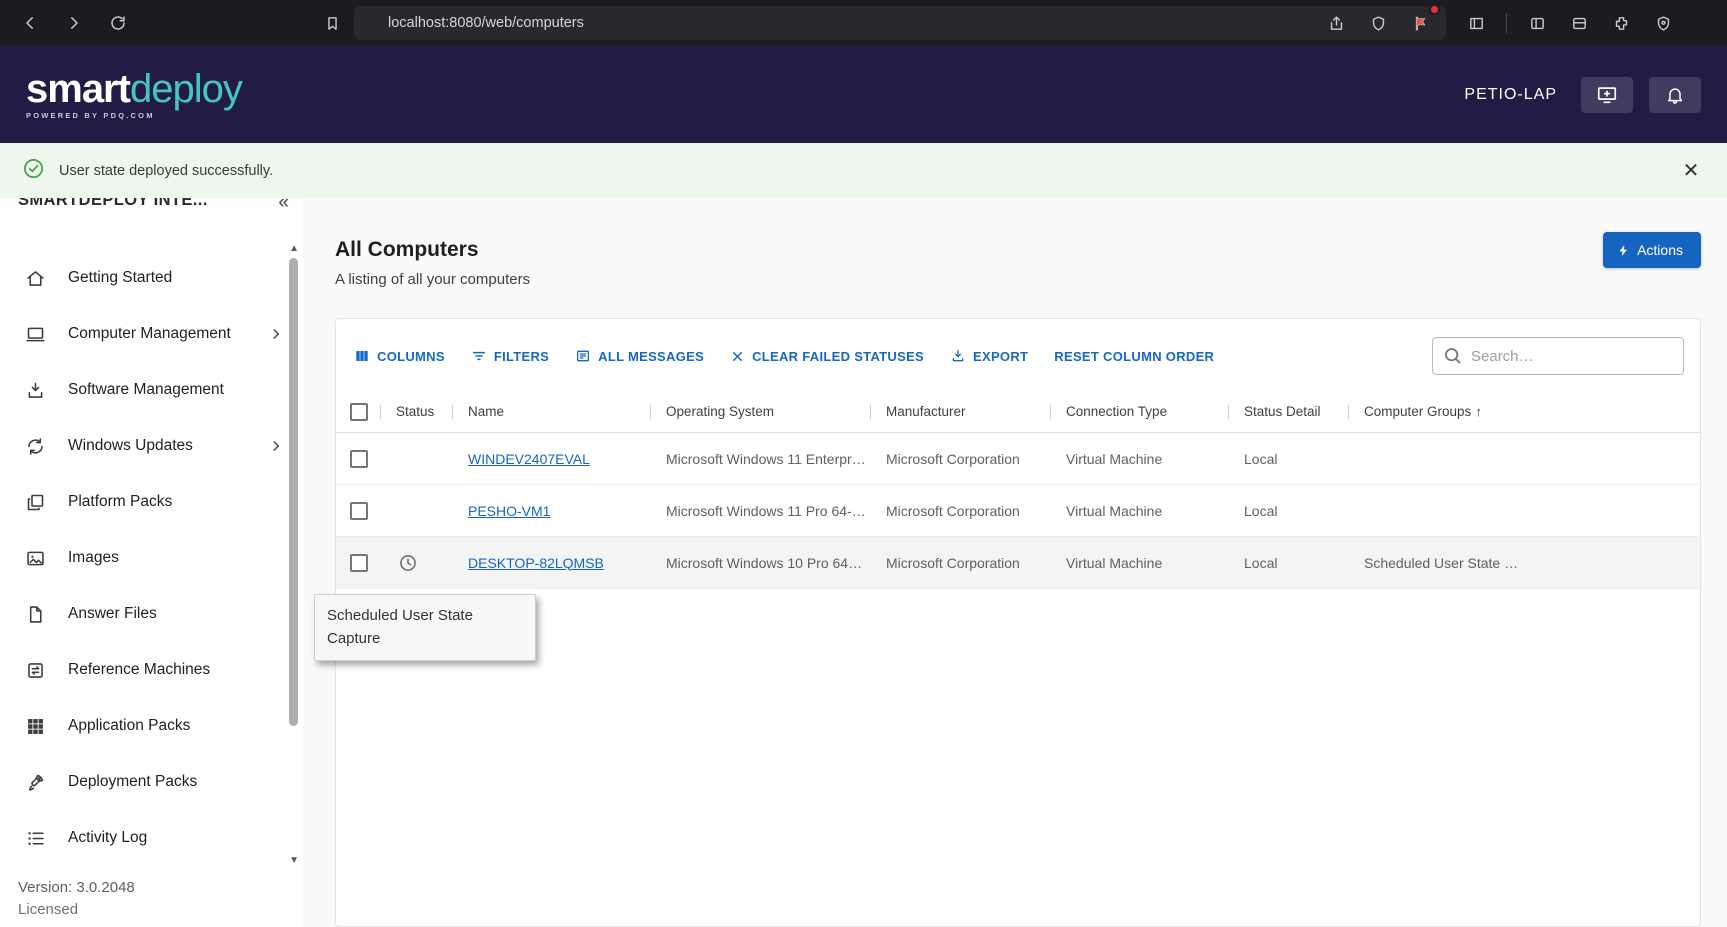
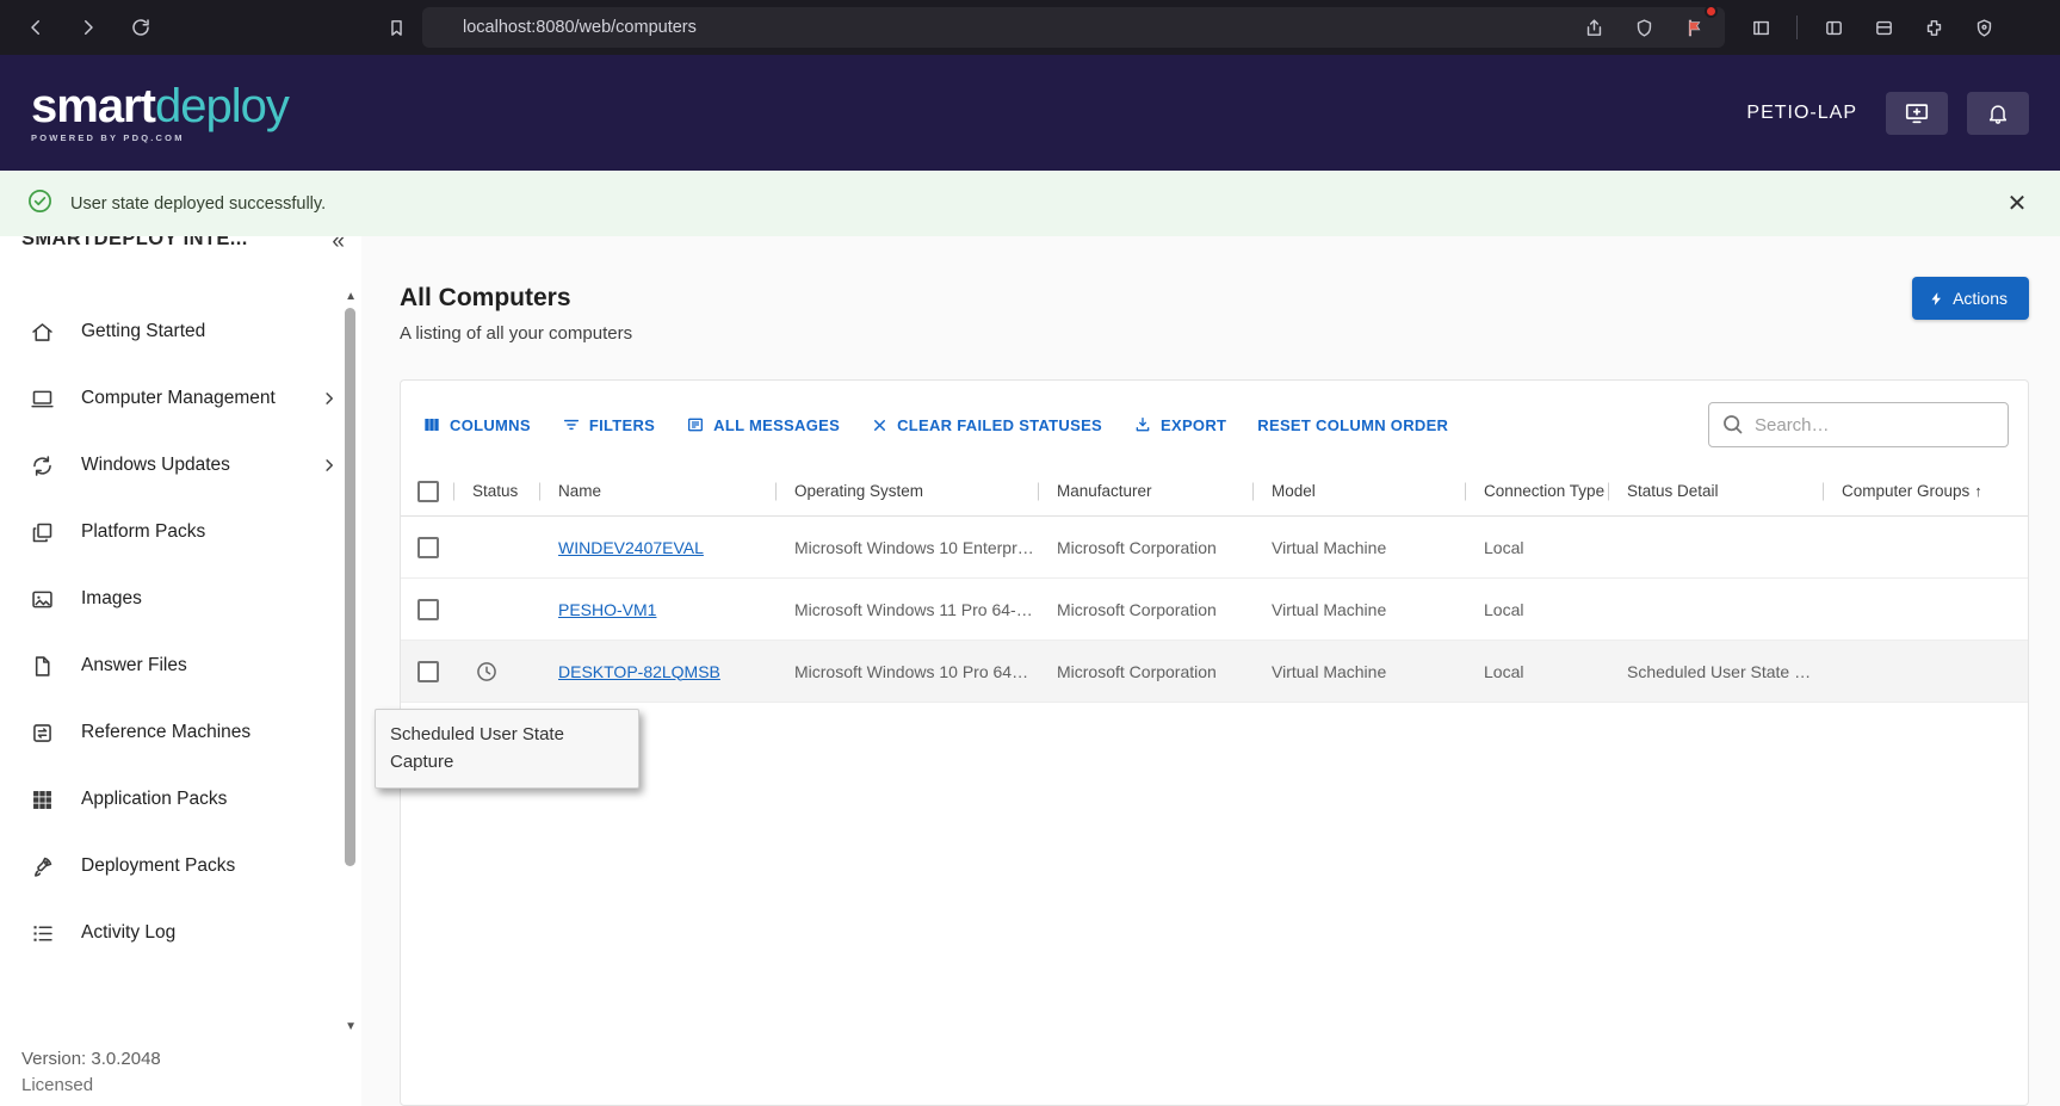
  localhost:8080/web/computers
  smartdeploy
  POWERED BY PDQ.COM
  PETIO-LAP
  User state deployed successfully.
  ✕
  SMARTDEPLOY INTE...
  «
  Getting Started
  Computer Management
- Software Management
  Windows Updates
  Platform Packs
  Images
  Answer Files
  Reference Machines
  Application Packs
  Deployment Packs
  Activity Log
  Version: 3.0.2048
  Licensed
  ▲
  ▼
  All Computers
  A listing of all your computers
  Actions
  COLUMNS
  FILTERS
  ALL MESSAGES
  CLEAR FAILED STATUSES
  EXPORT
  RESET COLUMN ORDER
  Search…
  Status
  Name
  Operating System
  Manufacturer
+ Model
  Connection Type
  Status Detail
  Computer Groups
  ↑
  WINDEV2407EVAL
- Microsoft Windows 11 Enterpr…
+ Microsoft Windows 10 Enterpr…
  Microsoft Corporation
  Virtual Machine
  Local
  PESHO-VM1
  Microsoft Windows 11 Pro 64-…
  Microsoft Corporation
  Virtual Machine
  Local
  DESKTOP-82LQMSB
  Microsoft Windows 10 Pro 64…
  Microsoft Corporation
  Virtual Machine
  Local
  Scheduled User State …
  Scheduled User State Capture
